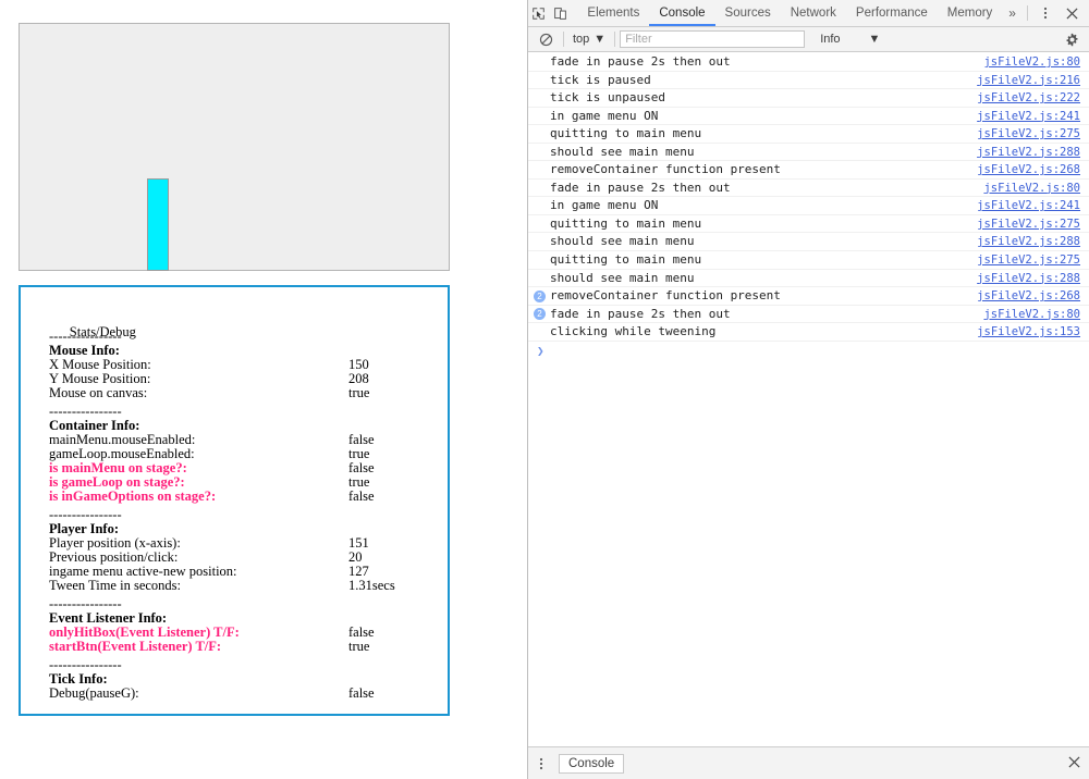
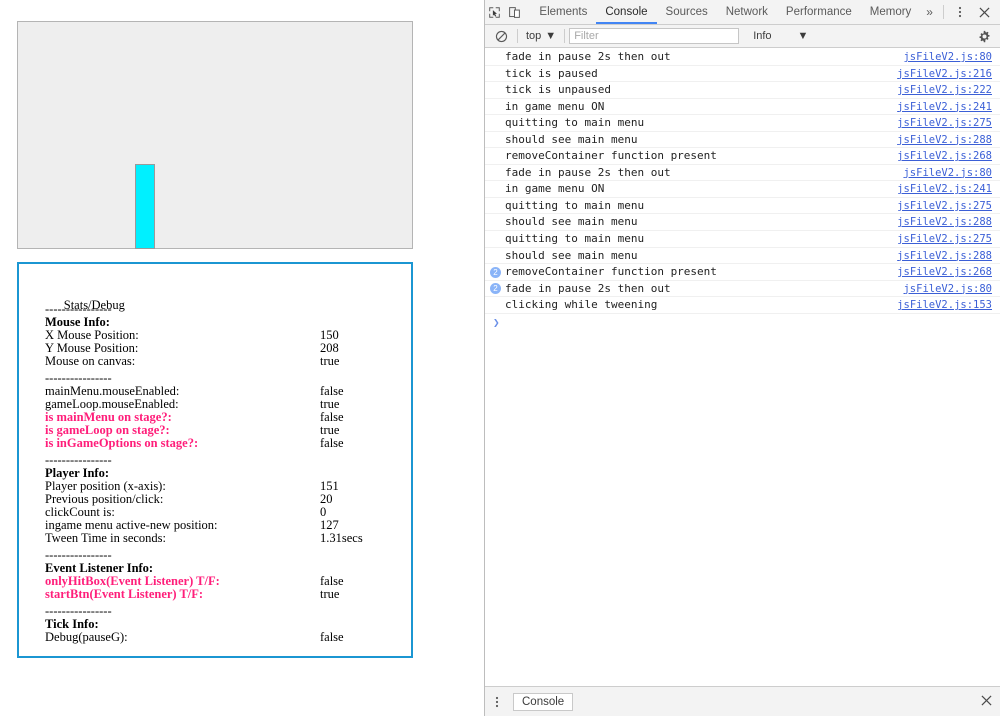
  Stats/Debug
  ----------------
  Mouse Info:
  X Mouse Position:
  150
  Y Mouse Position:
  208
  Mouse on canvas:
  true
  ----------------
- Container Info:
  mainMenu.mouseEnabled:
  false
  gameLoop.mouseEnabled:
  true
  is mainMenu on stage?:
  false
  is gameLoop on stage?:
  true
  is inGameOptions on stage?:
  false
  ----------------
  Player Info:
  Player position (x-axis):
  151
  Previous position/click:
  20
+ clickCount is:
+ 0
  ingame menu active-new position:
  127
  Tween Time in seconds:
  1.31secs
  ----------------
  Event Listener Info:
  onlyHitBox(Event Listener) T/F:
  false
  startBtn(Event Listener) T/F:
  true
  ----------------
  Tick Info:
  Debug(pauseG):
  false
  Elements
  Console
  Sources
  Network
  Performance
  Memory
  »
  top
  ▼
  Filter
  Info
  ▼
  fade in pause 2s then out
  jsFileV2.js:80
  tick is paused
  jsFileV2.js:216
  tick is unpaused
  jsFileV2.js:222
  in game menu ON
  jsFileV2.js:241
  quitting to main menu
  jsFileV2.js:275
  should see main menu
  jsFileV2.js:288
  removeContainer function present
  jsFileV2.js:268
  fade in pause 2s then out
  jsFileV2.js:80
  in game menu ON
  jsFileV2.js:241
  quitting to main menu
  jsFileV2.js:275
  should see main menu
  jsFileV2.js:288
  quitting to main menu
  jsFileV2.js:275
  should see main menu
  jsFileV2.js:288
  2
  removeContainer function present
  jsFileV2.js:268
  2
  fade in pause 2s then out
  jsFileV2.js:80
  clicking while tweening
  jsFileV2.js:153
  ❯
  Console
